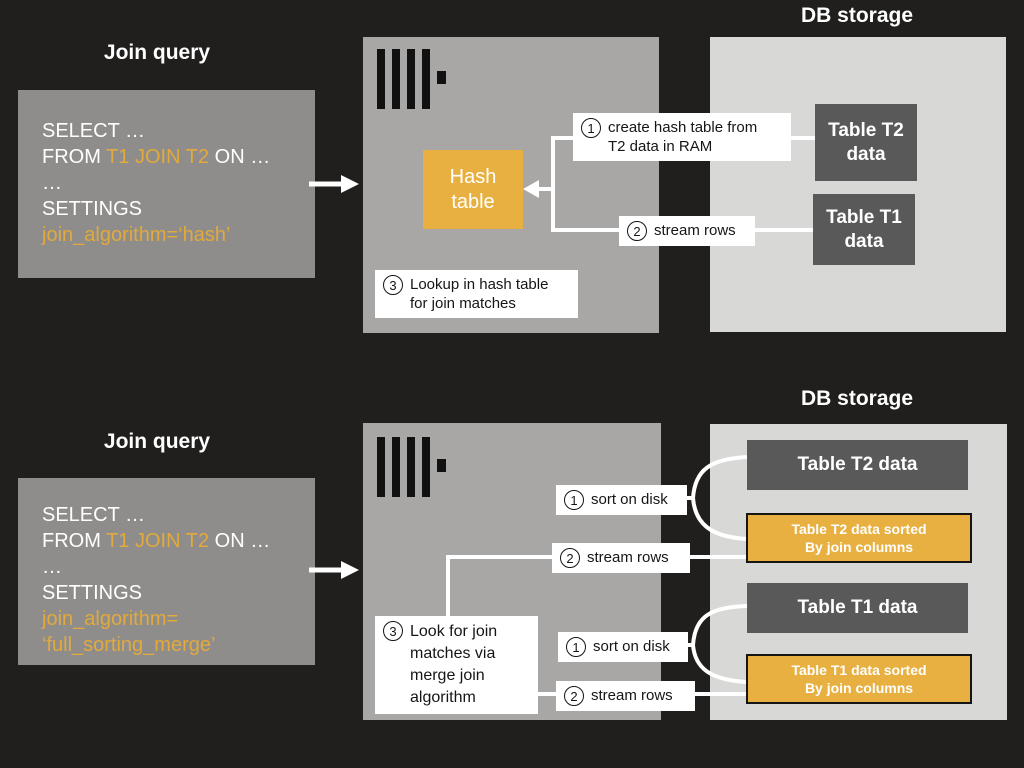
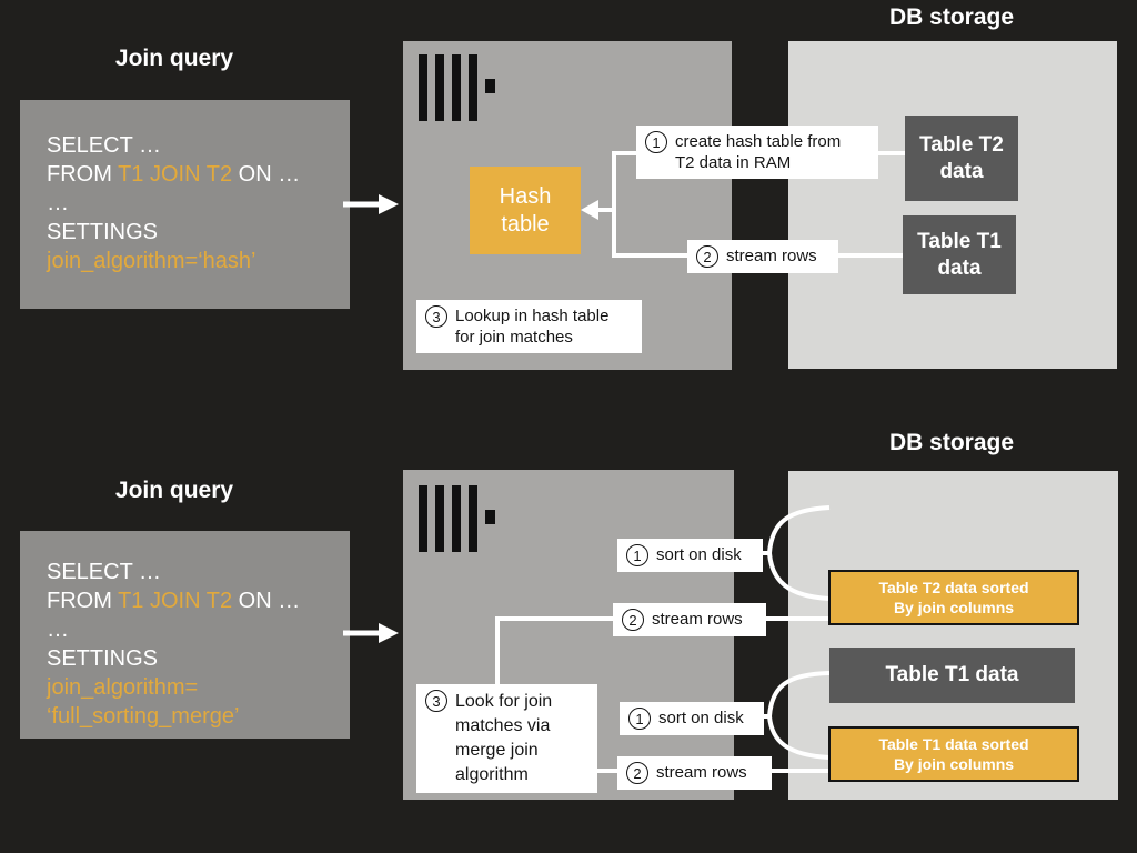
  Join query
  SELECT …
  FROM T1 JOIN T2 ON …
  …
  SETTINGS
  join_algorithm=‘hash’
  Hash
  table
  1
  create hash table from
  T2 data in RAM
  2
  stream rows
  3
  Lookup in hash table
  for join matches
  DB storage
  Table T2
  data
  Table T1
  data
  Join query
  SELECT …
  FROM T1 JOIN T2 ON …
  …
  SETTINGS
  join_algorithm=
  ‘full_sorting_merge’
  1
  sort on disk
  2
  stream rows
  3
  Look for join
  matches via
  merge join
  algorithm
  1
  sort on disk
  2
  stream rows
  DB storage
- Table T2 data
  Table T2 data sorted
  By join columns
  Table T1 data
  Table T1 data sorted
  By join columns
